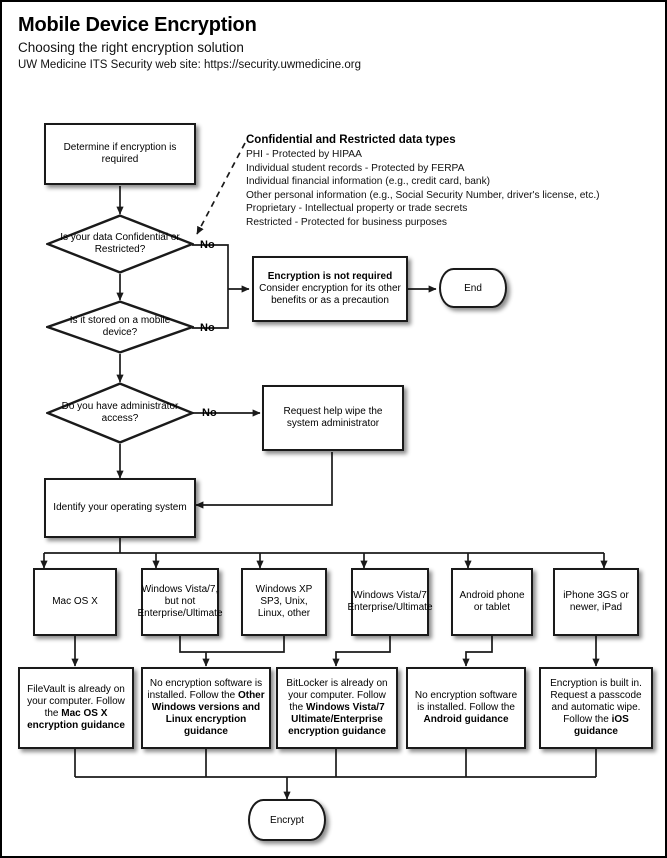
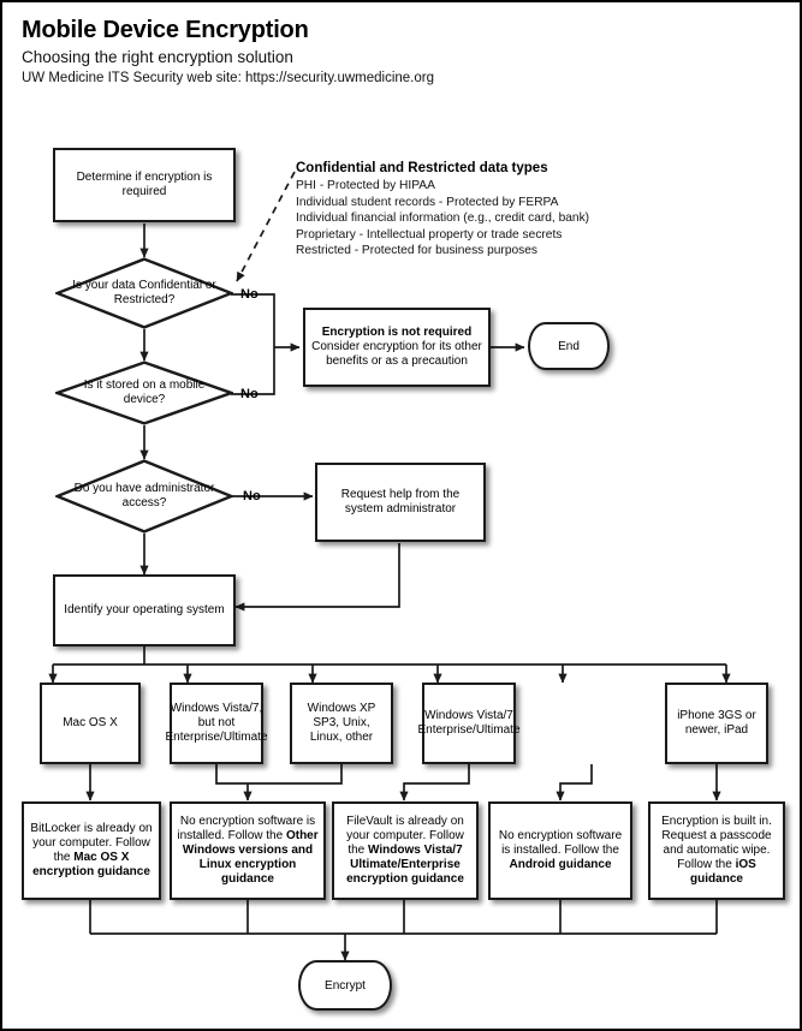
  Mobile Device Encryption
  Choosing the right encryption solution
  UW Medicine ITS Security web site: https://security.uwmedicine.org
  Confidential and Restricted data types
  PHI - Protected by HIPAA
  Individual student records - Protected by FERPA
  Individual financial information (e.g., credit card, bank)
- Other personal information (e.g., Social Security Number, driver's license, etc.)
  Proprietary - Intellectual property or trade secrets
  Restricted - Protected for business purposes
  Determine if encryption is required
  Is your data Confidential or Restricted?
  No
  Is it stored on a mobile device?
  No
  Do you have administrator access?
  No
  Encryption is not required
  Consider encryption for its other benefits or as a precaution
  End
- Request help wipe the system administrator
+ Request help from the system administrator
  Identify your operating system
  Mac OS X
  Windows Vista/7, but not Enterprise/Ultimate
  Windows XP SP3, Unix, Linux, other
  Windows Vista/7 Enterprise/Ultimate
- Android phone or tablet
  iPhone 3GS or newer, iPad
- FileVault is already on your computer. Follow the Mac OS X encryption guidance
+ BitLocker is already on your computer. Follow the Mac OS X encryption guidance
  No encryption software is installed. Follow the Other Windows versions and Linux encryption guidance
- BitLocker is already on your computer. Follow the Windows Vista/7 Ultimate/Enterprise encryption guidance
+ FileVault is already on your computer. Follow the Windows Vista/7 Ultimate/Enterprise encryption guidance
  No encryption software is installed. Follow the Android guidance
  Encryption is built in. Request a passcode and automatic wipe. Follow the iOS guidance
  Encrypt
